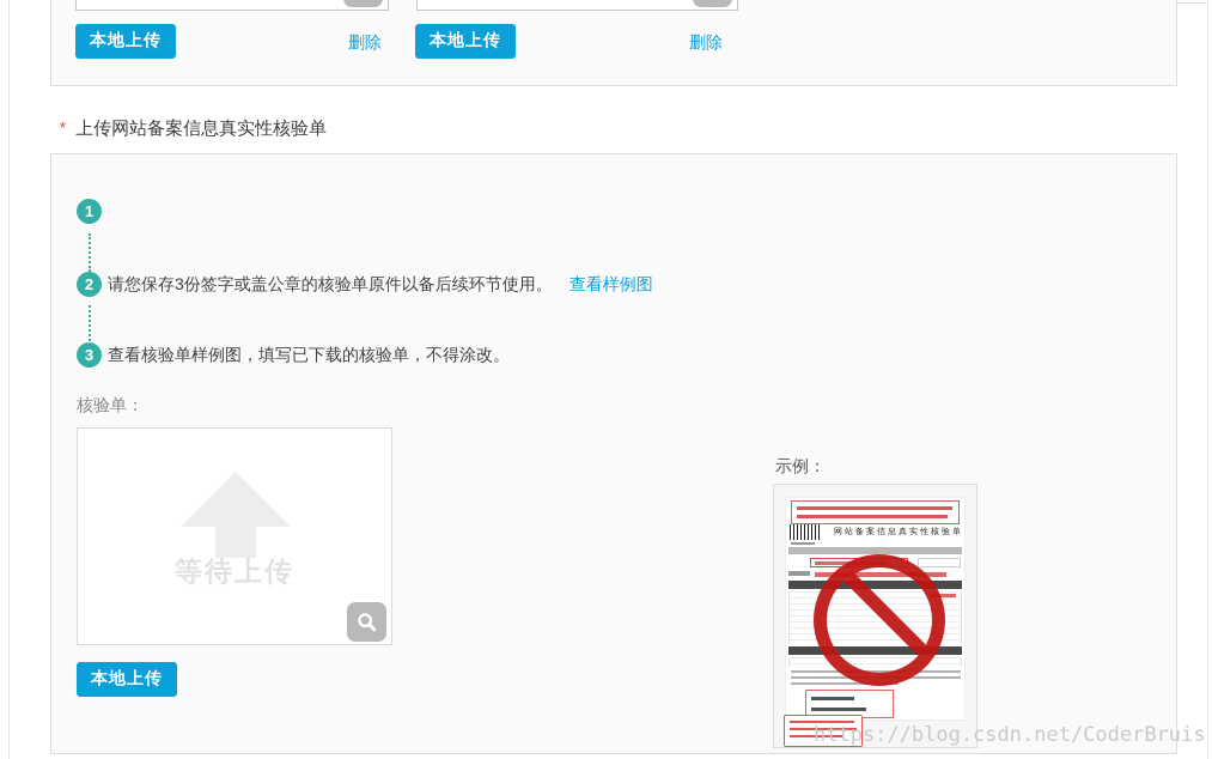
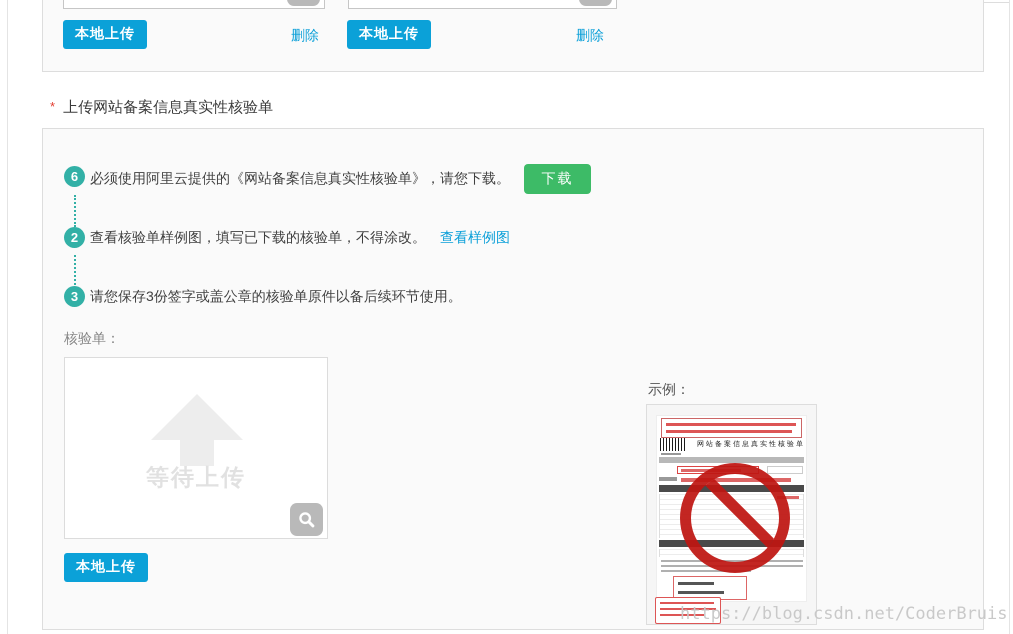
  本地上传
  删除
  本地上传
  删除
  * 上传网站备案信息真实性核验单
- 1
+ 6
+ 必须使用阿里云提供的《网站备案信息真实性核验单》，请您下载。
+ 下载
  2
- 请您保存3份签字或盖公章的核验单原件以备后续环节使用。
+ 查看核验单样例图，填写已下载的核验单，不得涂改。
  查看样例图
  3
- 查看核验单样例图，填写已下载的核验单，不得涂改。
+ 请您保存3份签字或盖公章的核验单原件以备后续环节使用。
  核验单：
  等待上传
  本地上传
  示例：
  https://blog.csdn.net/CoderBruis
